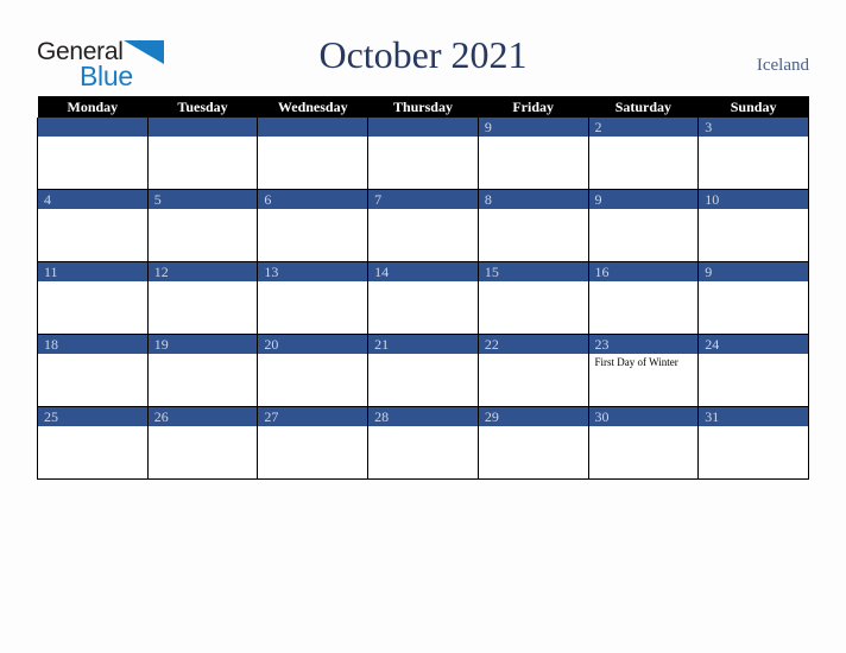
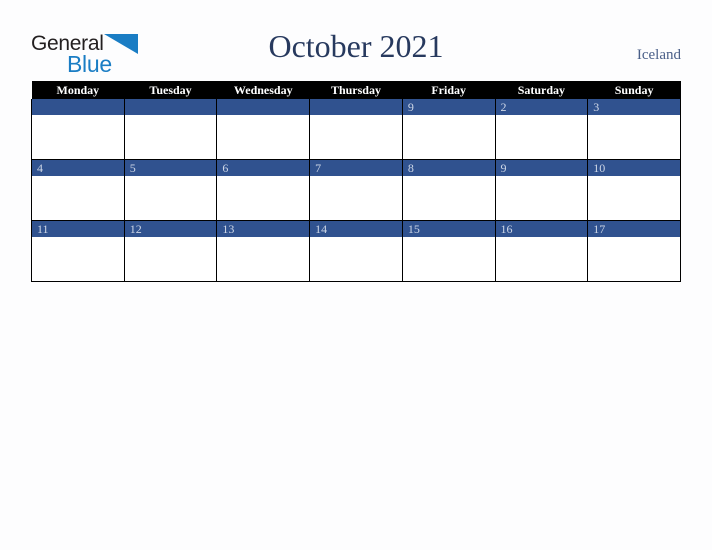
  General
  Blue
  October 2021
  Iceland
  Monday	Tuesday	Wednesday	Thursday	Friday	Saturday	Sunday
  				9	2	3
  4	5	6	7	8	9	10
- 11	12	13	14	15	16	9
+ 11	12	13	14	15	16	17
- 18	19	20	21	22	23First Day of Winter	24
- 25	26	27	28	29	30	31
